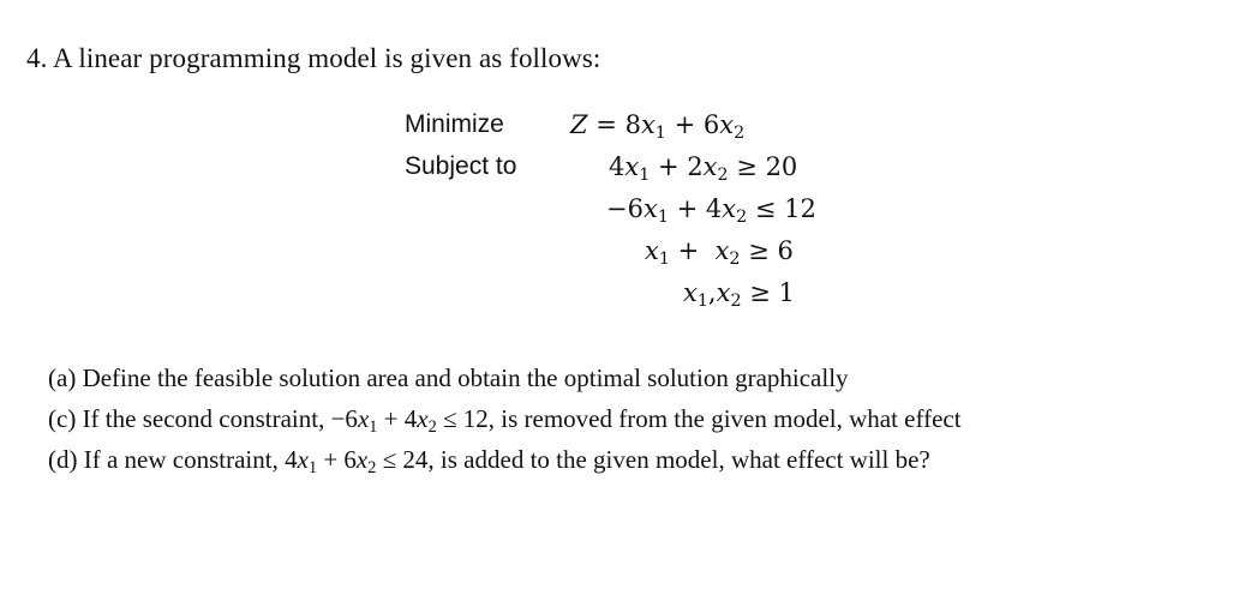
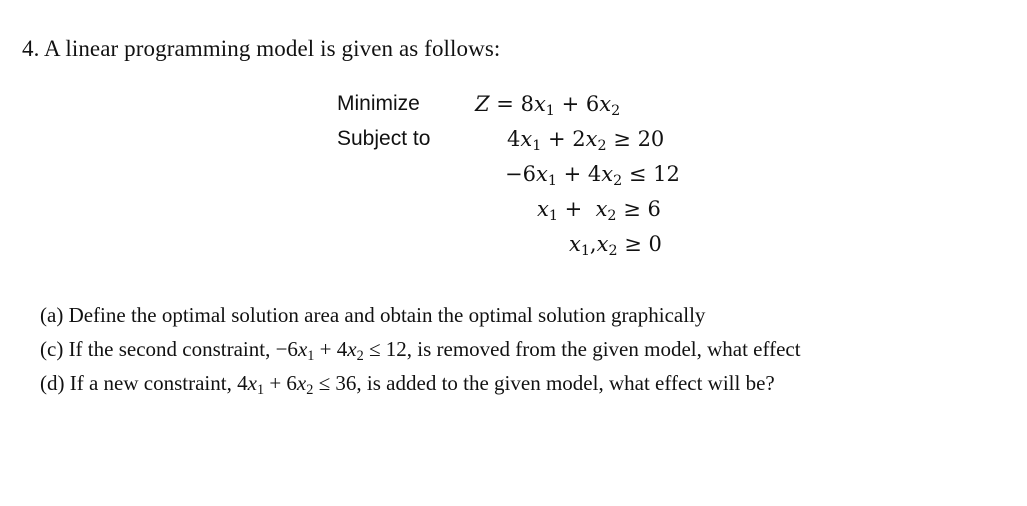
  4. A linear programming model is given as follows:
  Minimize
  Subject to
  Z = 8x1 + 6x2
  4x1 + 2x2 ≥ 20
  −6x1 + 4x2 ≤ 12
  x1 + x2 ≥ 6
- x1,x2 ≥ 1
+ x1,x2 ≥ 0
- (a) Define the feasible solution area and obtain the optimal solution graphically
+ (a) Define the optimal solution area and obtain the optimal solution graphically
  (c) If the second constraint, −6x1 + 4x2 ≤ 12, is removed from the given model, what effect
- (d) If a new constraint, 4x1 + 6x2 ≤ 24, is added to the given model, what effect will be?
+ (d) If a new constraint, 4x1 + 6x2 ≤ 36, is added to the given model, what effect will be?
